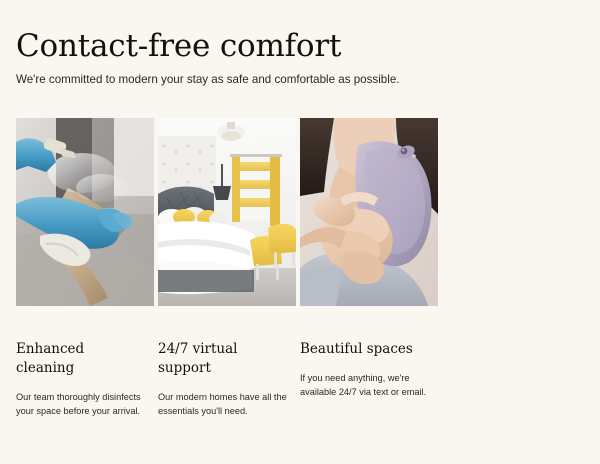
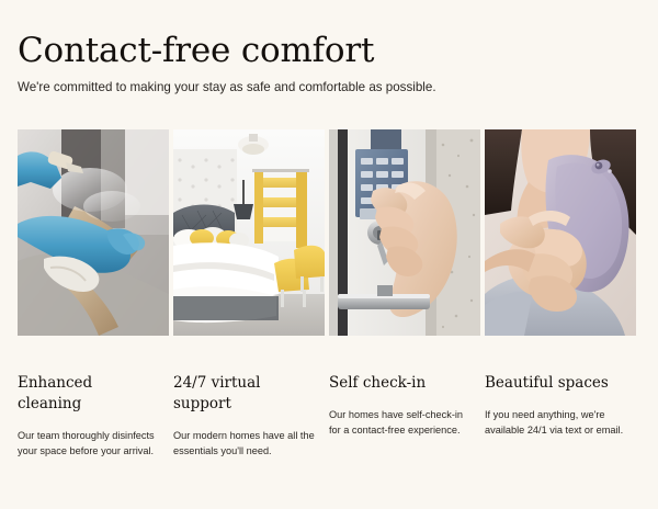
  Contact-free comfort
- We're committed to modern your stay as safe and comfortable as possible.
+ We're committed to making your stay as safe and comfortable as possible.
  Enhanced cleaning
  Our team thoroughly disinfects your space before your arrival.
  24/7 virtual support
  Our modern homes have all the essentials you'll need.
+ Self check-in
+ Our homes have self-check-in for a contact-free experience.
  Beautiful spaces
- If you need anything, we're available 24/7 via text or email.
+ If you need anything, we're available 24/1 via text or email.
